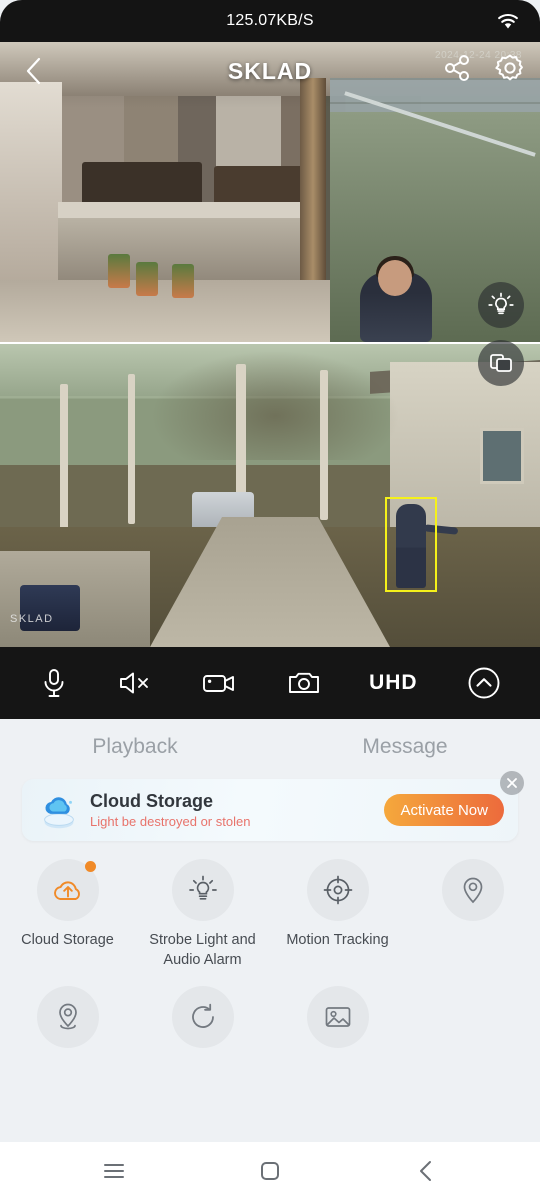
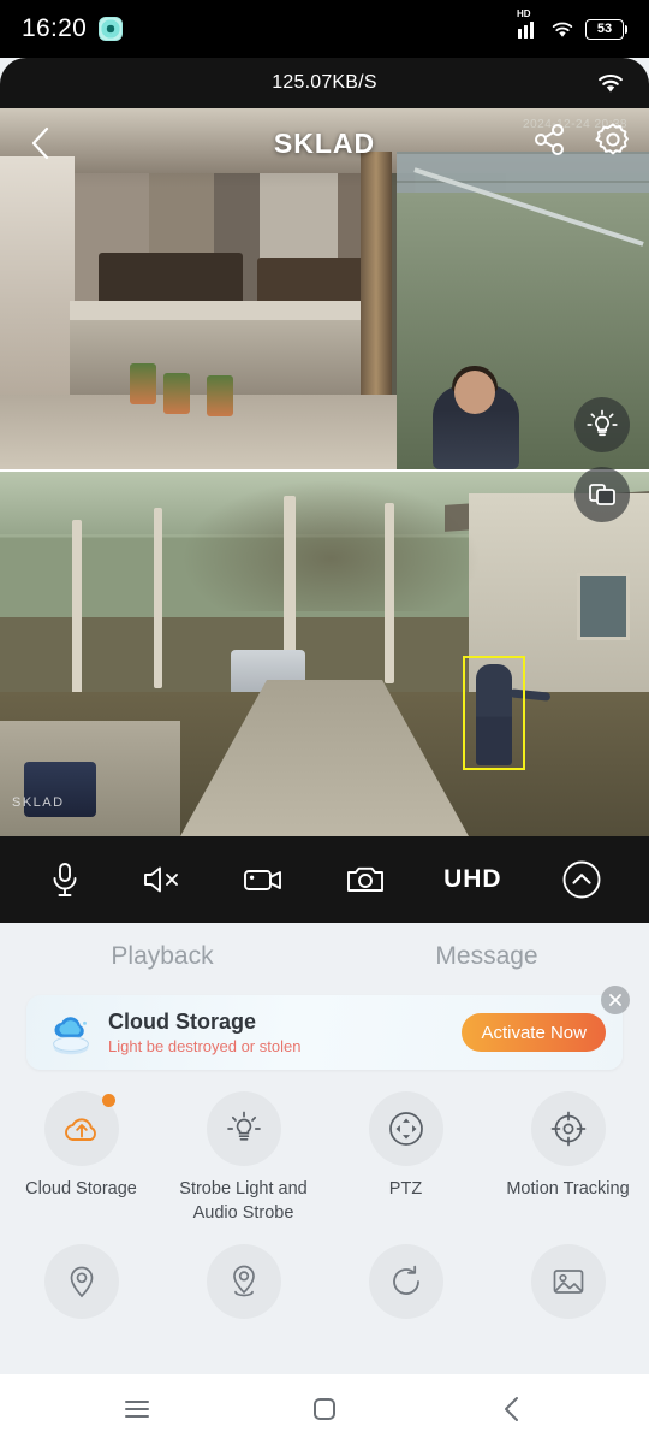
+ 16:20
+ HD
+ 53
  125.07KB/S
  SKLAD
  SKLAD
  2024-2-24 2038
  UHD
  Playback
  Message
  Cloud Storage
  Light be destroyed or stolen
  Activate Now
  Cloud Storage
- Strobe Light and Audio Alarm
+ Strobe Light and Audio Strobe
+ PTZ
  Motion Tracking
